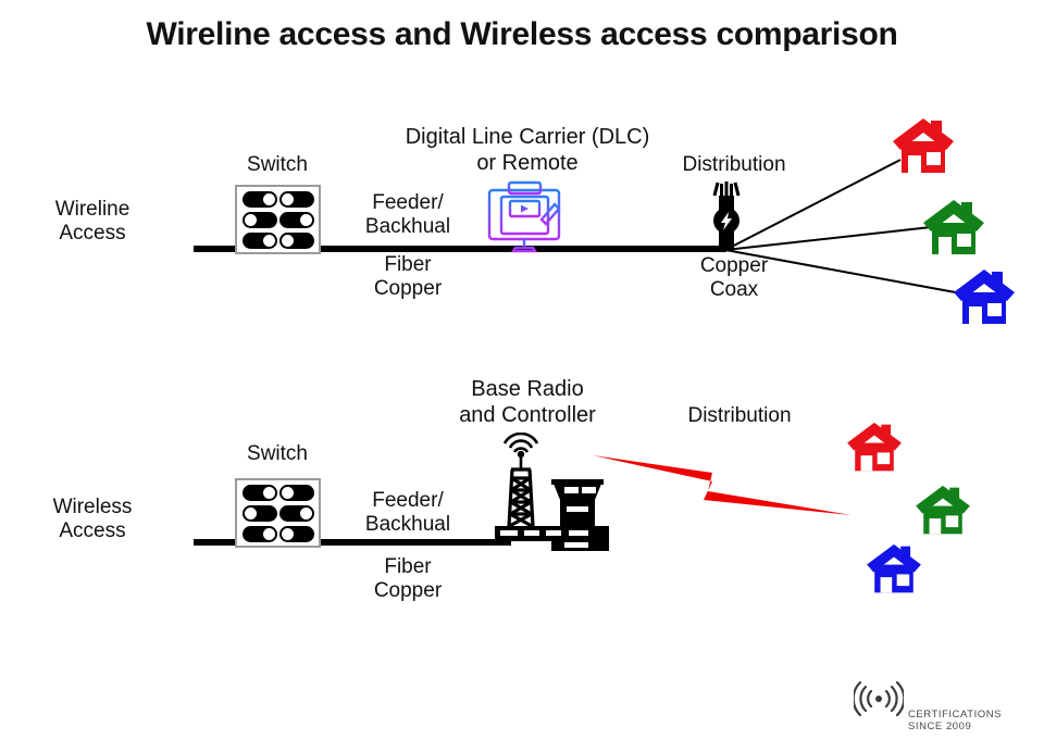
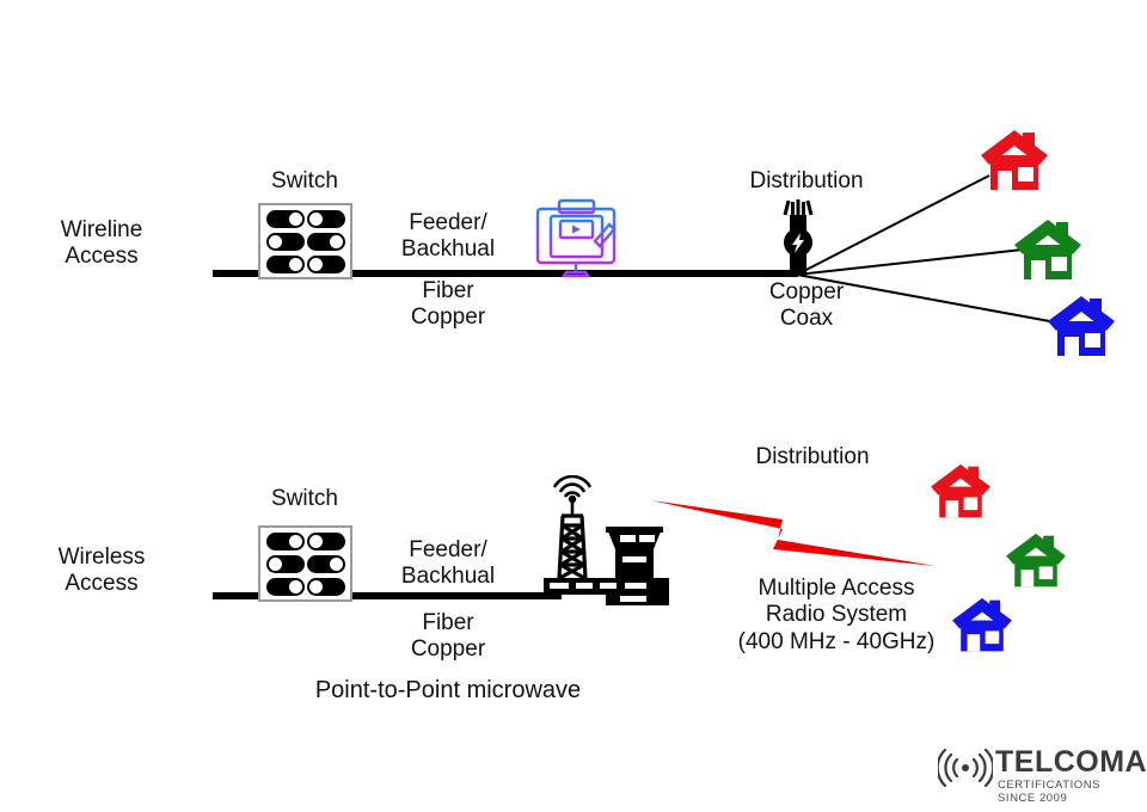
- Wireline access and Wireless access comparison
  Wireline
  Access
  Switch
- Digital Line Carrier (DLC)
- or Remote
  Feeder/
  Backhual
  Fiber
  Copper
  Distribution
  Copper
  Coax
  Wireless
  Access
  Switch
- Base Radio
- and Controller
  Feeder/
  Backhual
  Fiber
  Copper
+ Point-to-Point microwave
  Distribution
+ Multiple Access
+ Radio System
+ (400 MHz - 40GHz)
+ TELCOMA
  CERTIFICATIONS SINCE 2009
